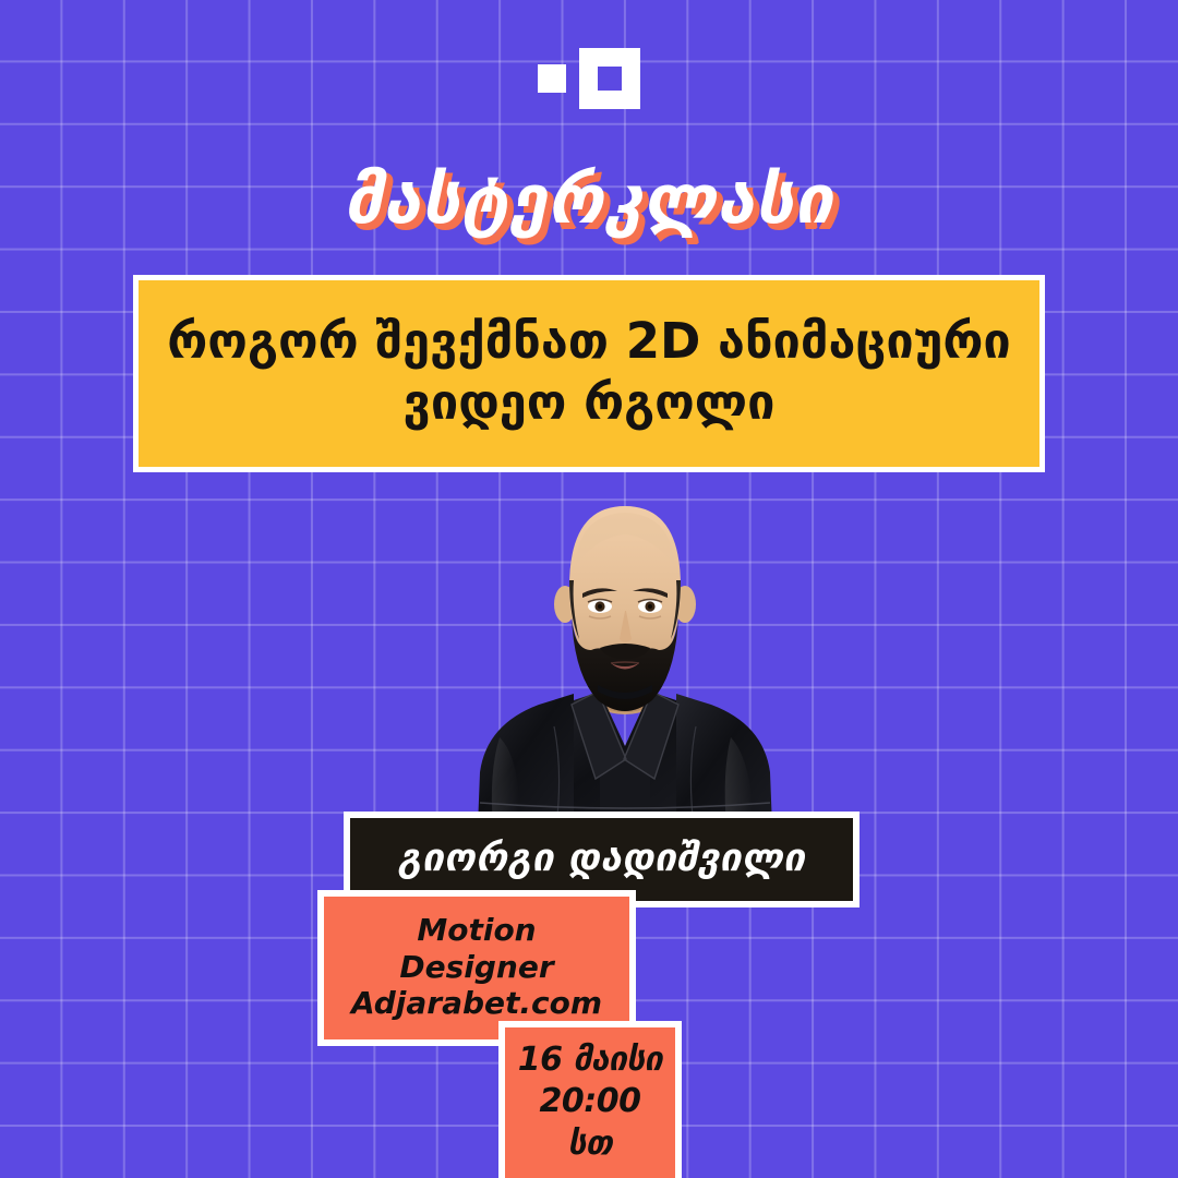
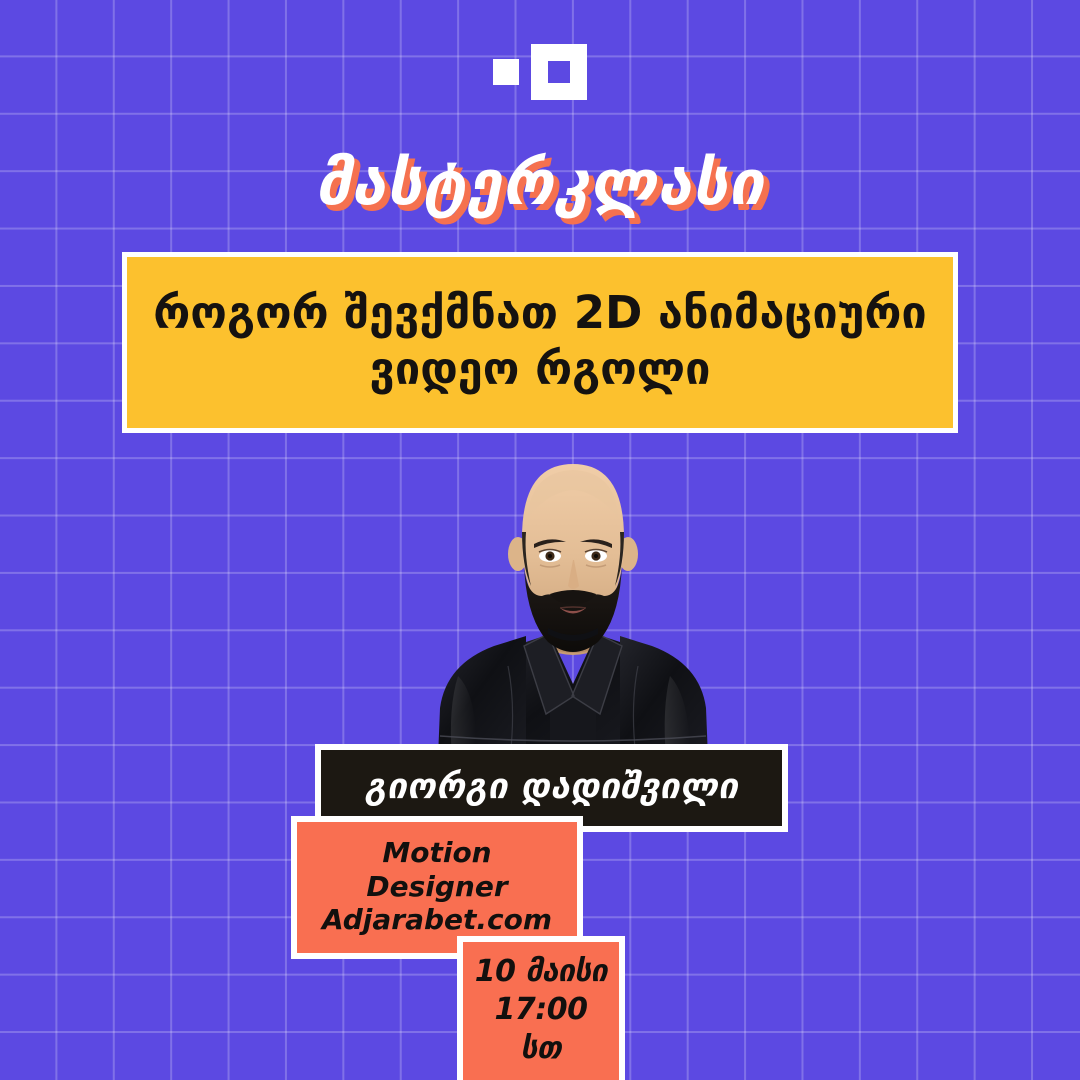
  მასტერკლასი
  როგორ შევქმნათ 2D ანიმაციური
  ვიდეო რგოლი
  გიორგი დადიშვილი
  Motion Designer
  Adjarabet.com
- 16 მაისი
+ 10 მაისი
- 20:00 სთ
+ 17:00 სთ
